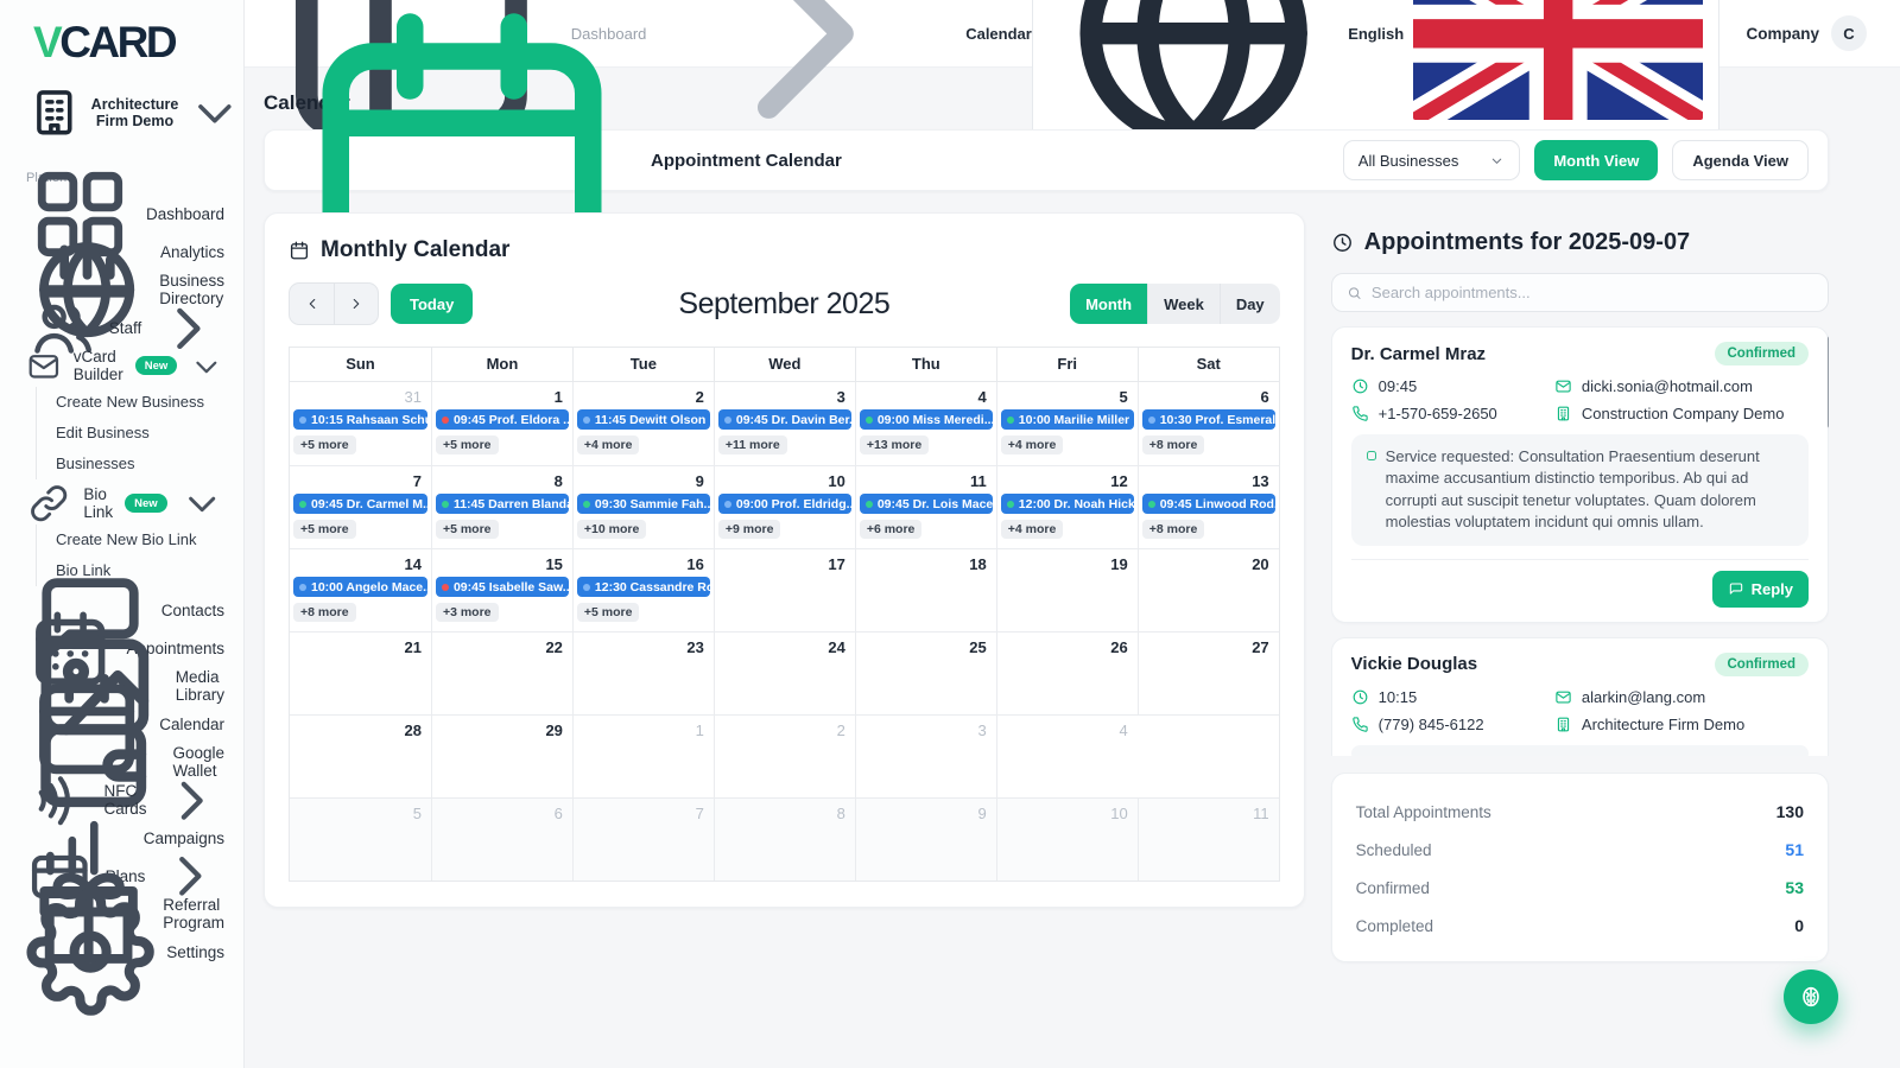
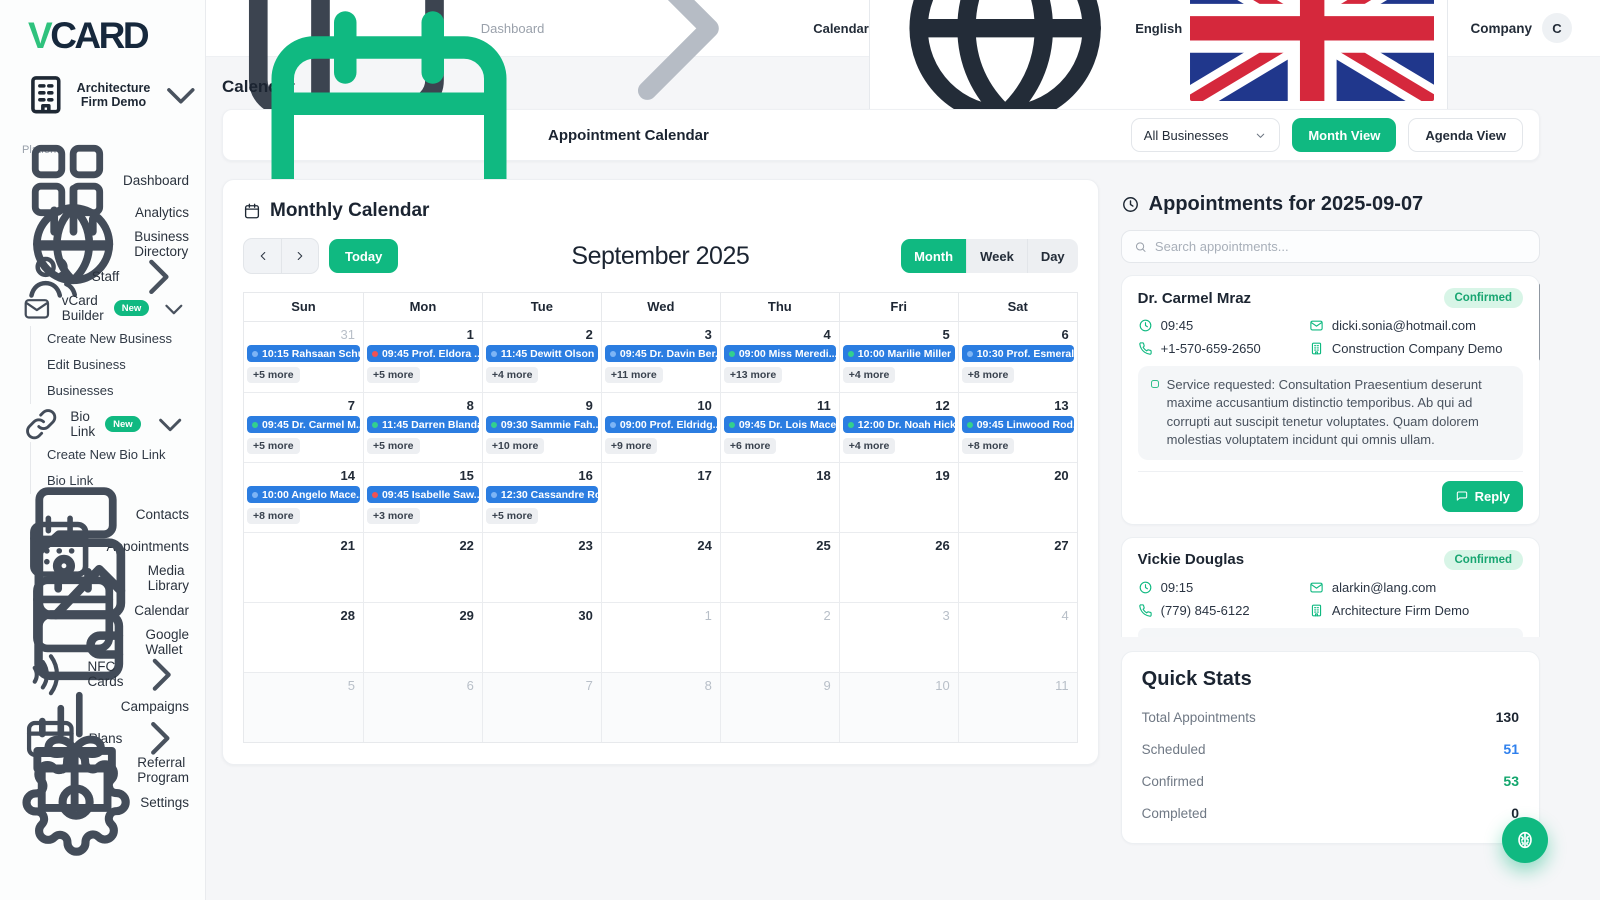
  VCARD
  Architecture Firm Demo
  Dashboard
  Analytics
  Business Directory
  Staff
  vCard Builder
  New
  Create New Business
  Edit Business
  Businesses
  Bio Link
  New
  Create New Bio Link
  Bio Link
  Contacts
  pointments
  Media Library
  Calendar
  Google Wallet
  NFC Cards
  Campaigns
  Referral Program
  Settings
  Dashboard
  Calendar
  English
  Company
  C
  Appointment Calendar
  All Businesses
  Month View
  Agenda View
  Monthly Calendar
  Today
  September 2025
  Month
  Week
  Day
  Sun
  Mon
  Tue
  Wed
  Thu
  Fri
  Sat
  31
  10:15 Rahsaan Sch
  +5 more
  1
  09:45 Prof. Eldora ..
  +5 more
  2
  11:45 Dewitt Olson
  +4 more
  3
  09:45 Dr. Davin Ber.
  +11 more
  4
  09:00 Miss Meredi..
  +13 more
  5
  10:00 Marilie Miller
  +4 more
  6
  10:30 Prof. Esmeral
  +8 more
  7
  09:45 Dr. Carmel M.
  +5 more
  8
  11:45 Darren Bland
  +5 more
  9
  09:30 Sammie Fah..
  +10 more
  10
  09:00 Prof. Eldridg.
  +9 more
  11
  09:45 Dr. Lois Mace
  +6 more
  12
  12:00 Dr. Noah Hick
  +4 more
  13
  09:45 Linwood Rod
  +8 more
  14
  10:00 Angelo Mace.
  +8 more
  15
  09:45 Isabelle Saw..
  +3 more
  16
  12:30 Cassandre R
  +5 more
  17
  18
  19
  20
  21
  22
  23
  24
  25
  26
  27
  28
  29
+ 30
  1
  2
  3
  4
  5
  6
  7
  8
  9
  10
  11
  Appointments for 2025-09-07
  Search appointments...
  Dr. Carmel Mraz
  Confirmed
  09:45
  dicki.sonia@hotmail.com
  +1-570-659-2650
  Construction Company Demo
  Service requested: Consultation Praesentium deserunt maxime accusantium distinctio temporibus. Ab qui ad corrupti aut suscipit tenetur voluptates. Quam dolorem molestias voluptatem incidunt qui omnis ullam.
  Reply
  Vickie Douglas
  Confirmed
- 10:15
+ 09:15
  alarkin@lang.com
  (779) 845-6122
  Architecture Firm Demo
+ Quick Stats
  Total Appointments
  130
  Scheduled
  51
  Confirmed
  53
  Completed
  0
